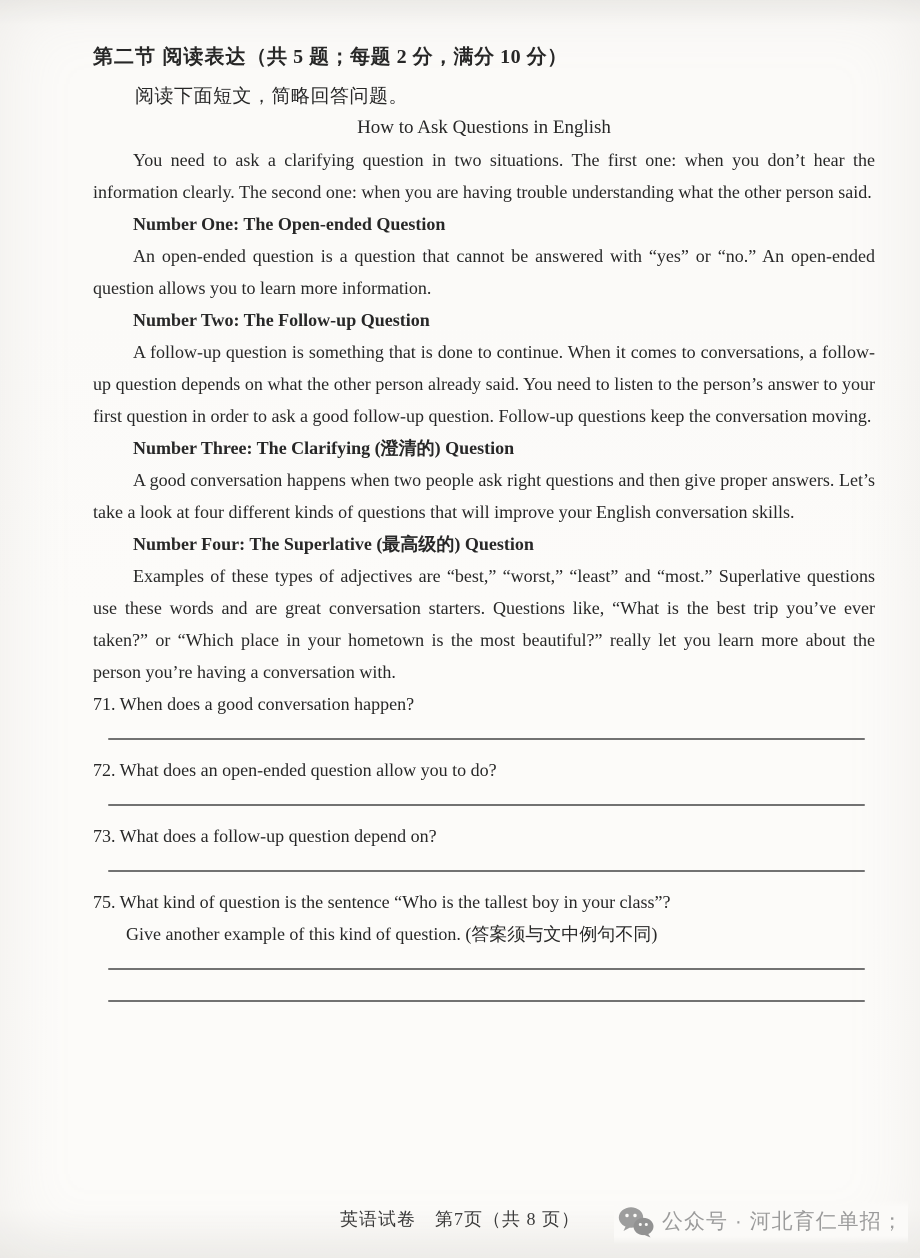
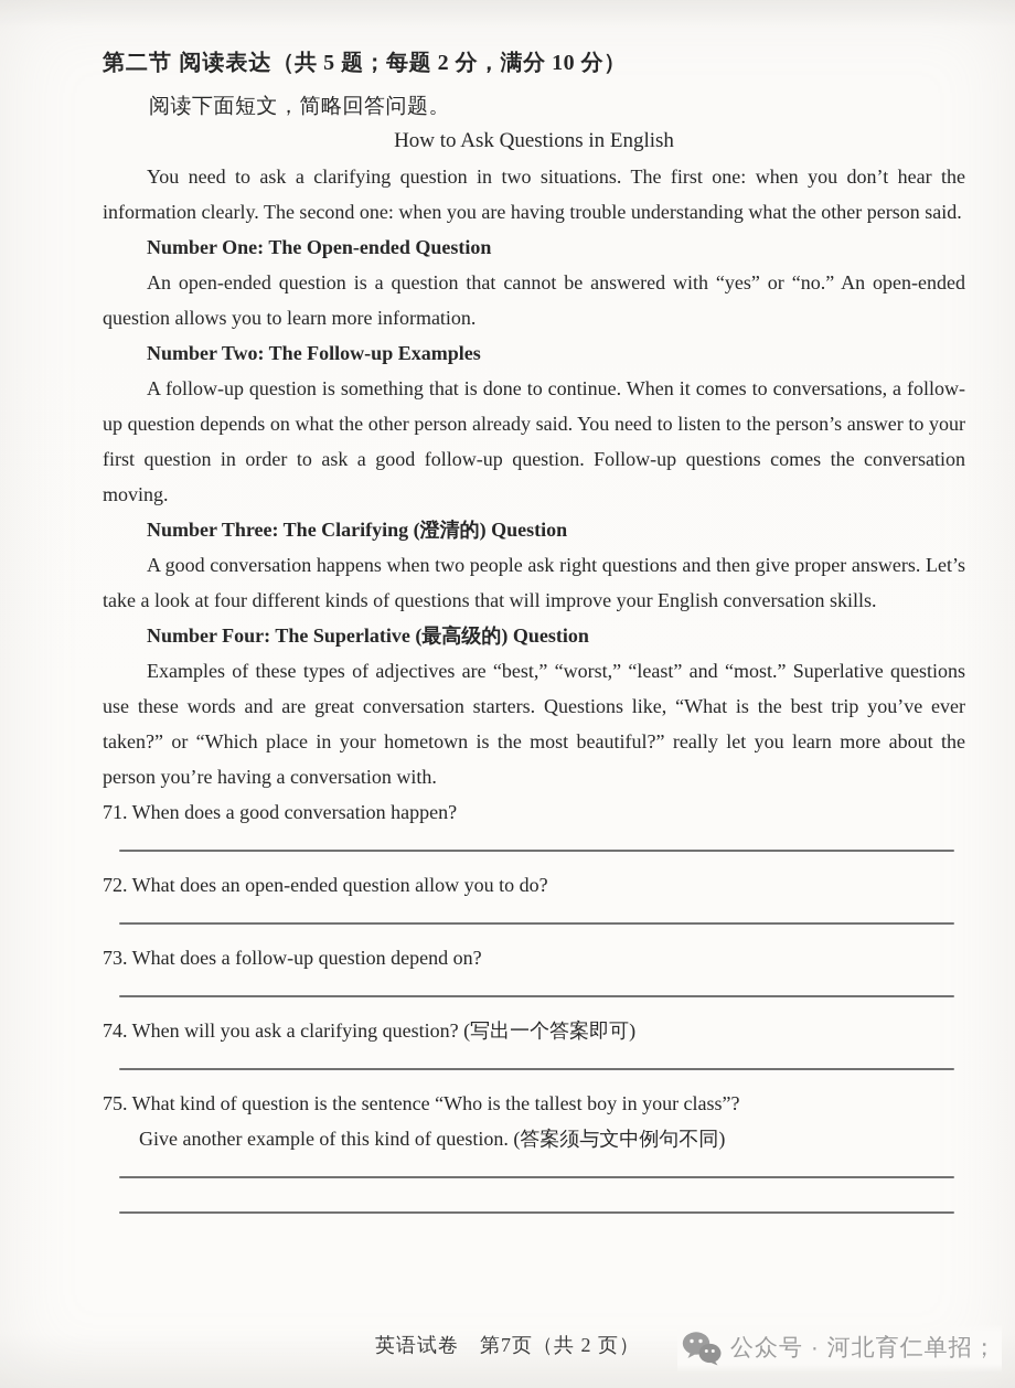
  第二节 阅读表达（共 5 题；每题 2 分，满分 10 分）
  阅读下面短文，简略回答问题。
  How to Ask Questions in English
  You need to ask a clarifying question in two situations. The first one: when you don’t hear the information clearly. The second one: when you are having trouble understanding what the other person said.
  Number One: The Open-ended Question
  An open-ended question is a question that cannot be answered with “yes” or “no.” An open-ended question allows you to learn more information.
- Number Two: The Follow-up Question
+ Number Two: The Follow-up Examples
- A follow-up question is something that is done to continue. When it comes to conversations, a follow-up question depends on what the other person already said. You need to listen to the person’s answer to your first question in order to ask a good follow-up question. Follow-up questions keep the conversation moving.
+ A follow-up question is something that is done to continue. When it comes to conversations, a follow-up question depends on what the other person already said. You need to listen to the person’s answer to your first question in order to ask a good follow-up question. Follow-up questions comes the conversation moving.
  Number Three: The Clarifying (澄清的) Question
  A good conversation happens when two people ask right questions and then give proper answers. Let’s take a look at four different kinds of questions that will improve your English conversation skills.
  Number Four: The Superlative (最高级的) Question
  Examples of these types of adjectives are “best,” “worst,” “least” and “most.” Superlative questions use these words and are great conversation starters. Questions like, “What is the best trip you’ve ever taken?” or “Which place in your hometown is the most beautiful?” really let you learn more about the person you’re having a conversation with.
  71. When does a good conversation happen?
  72. What does an open-ended question allow you to do?
  73. What does a follow-up question depend on?
+ 74. When will you ask a clarifying question? (写出一个答案即可)
  75. What kind of question is the sentence “Who is the tallest boy in your class”?
  Give another example of this kind of question. (答案须与文中例句不同)
- 英语试卷 第7页（共 8 页）
+ 英语试卷 第7页（共 2 页）
  公众号 · 河北育仁单招；
